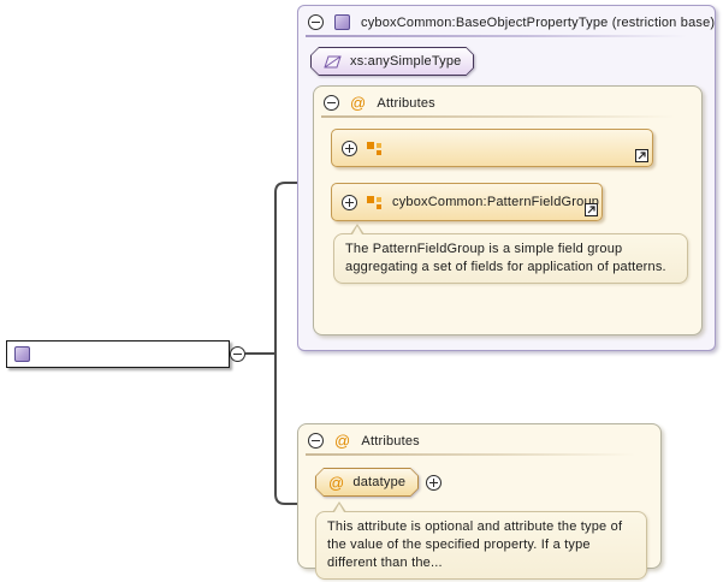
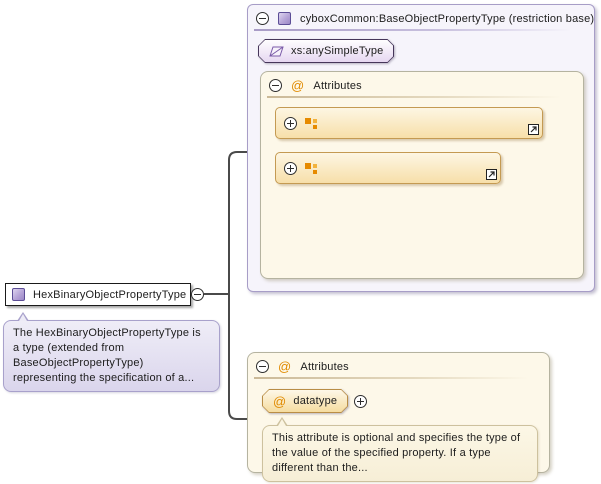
+ HexBinaryObjectPropertyType
+ The HexBinaryObjectPropertyType is a type (extended from BaseObjectPropertyType) representing the specification of a...
  cyboxCommon:BaseObjectPropertyType (restriction base)
  xs:anySimpleType
  @
  Attributes
- cyboxCommon:PatternFieldGroup
- The PatternFieldGroup is a simple field group aggregating a set of fields for application of patterns.
  @
  Attributes
  @
  datatype
- This attribute is optional and attribute the type of the value of the specified property. If a type different than the...
+ This attribute is optional and specifies the type of the value of the specified property. If a type different than the...
